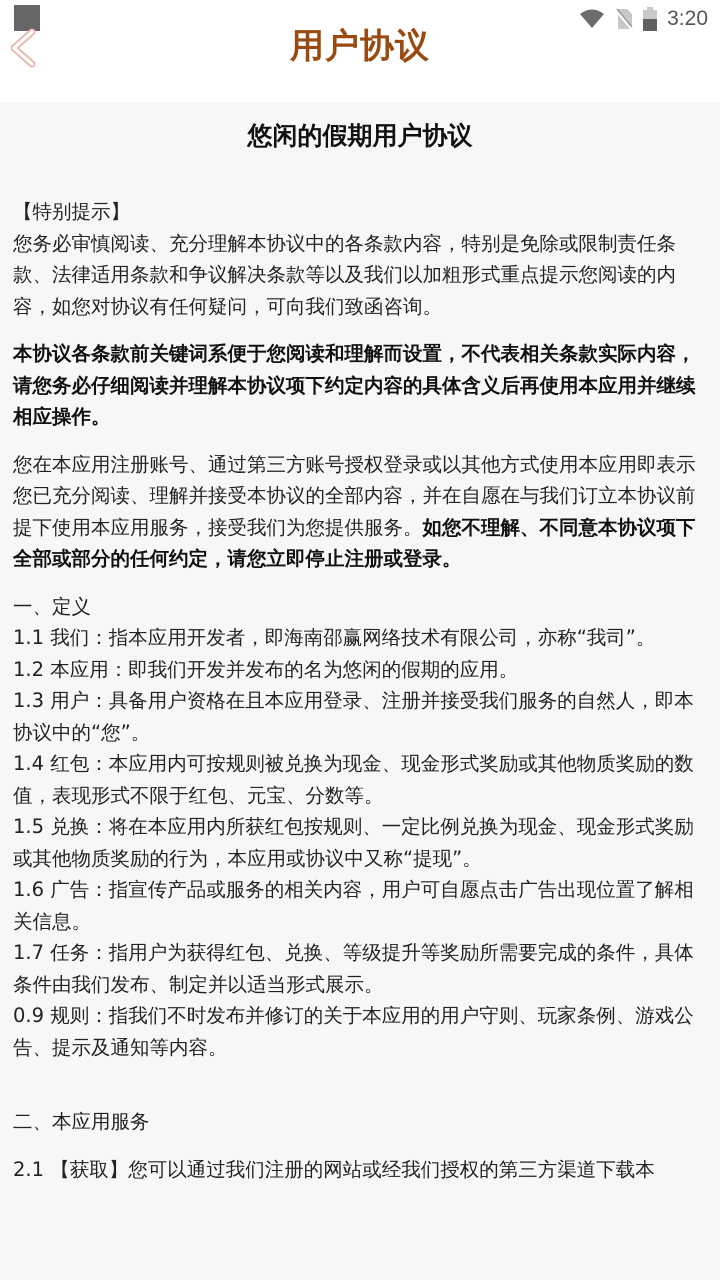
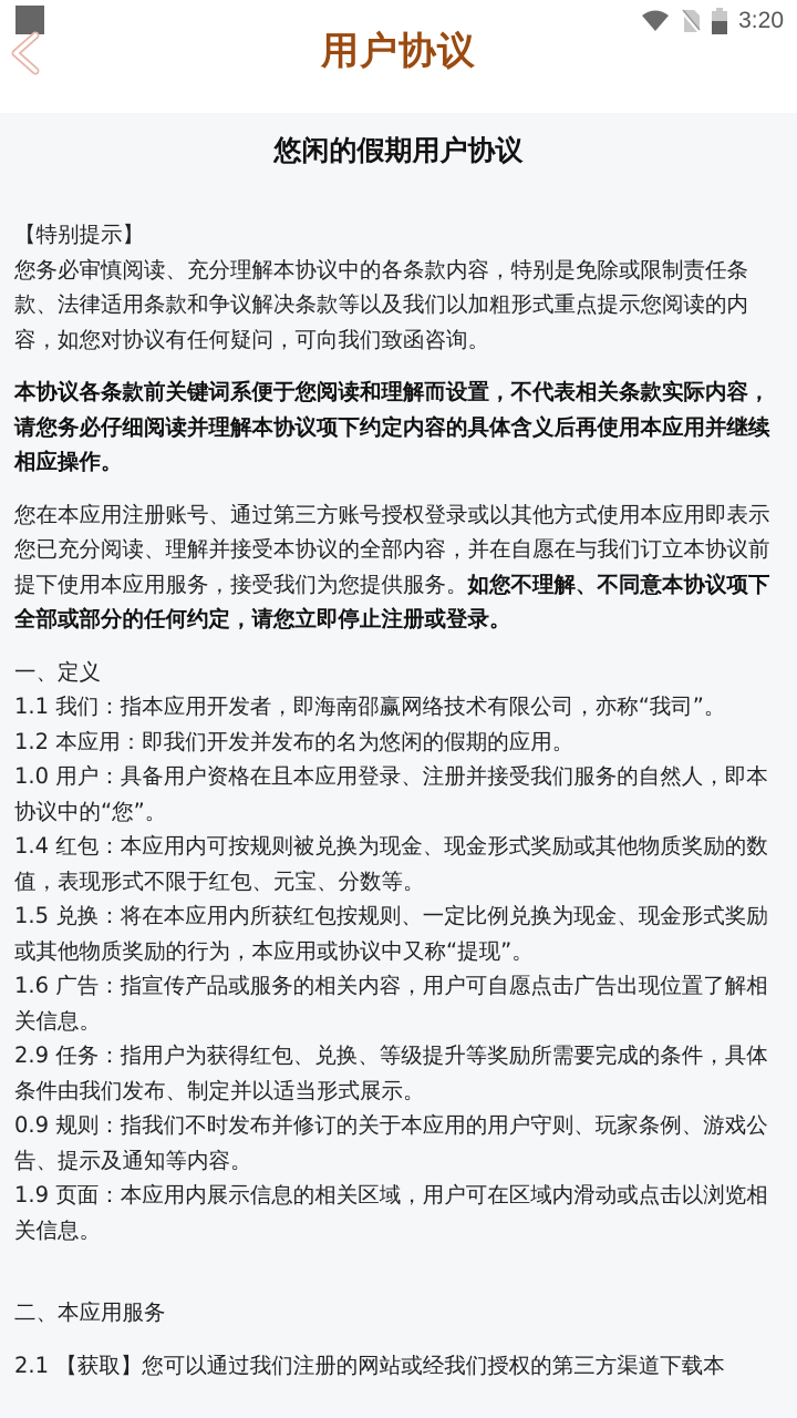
  3:20
  用户协议
  悠闲的假期用户协议
  【特别提示】
  您务必审慎阅读、充分理解本协议中的各条款内容，特别是免除或限制责任条款、法律适用条款和争议解决条款等以及我们以加粗形式重点提示您阅读的内容，如您对协议有任何疑问，可向我们致函咨询。
  本协议各条款前关键词系便于您阅读和理解而设置，不代表相关条款实际内容，请您务必仔细阅读并理解本协议项下约定内容的具体含义后再使用本应用并继续相应操作。
  您在本应用注册账号、通过第三方账号授权登录或以其他方式使用本应用即表示您已充分阅读、理解并接受本协议的全部内容，并在自愿在与我们订立本协议前提下使用本应用服务，接受我们为您提供服务。如您不理解、不同意本协议项下全部或部分的任何约定，请您立即停止注册或登录。
  一、定义
  1.1 我们：指本应用开发者，即海南邵赢网络技术有限公司，亦称“我司”。
  1.2 本应用：即我们开发并发布的名为悠闲的假期的应用。
- 1.3 用户：具备用户资格在且本应用登录、注册并接受我们服务的自然人，即本协议中的“您”。
+ 1.0 用户：具备用户资格在且本应用登录、注册并接受我们服务的自然人，即本协议中的“您”。
  1.4 红包：本应用内可按规则被兑换为现金、现金形式奖励或其他物质奖励的数值，表现形式不限于红包、元宝、分数等。
  1.5 兑换：将在本应用内所获红包按规则、一定比例兑换为现金、现金形式奖励或其他物质奖励的行为，本应用或协议中又称“提现”。
  1.6 广告：指宣传产品或服务的相关内容，用户可自愿点击广告出现位置了解相关信息。
- 1.7 任务：指用户为获得红包、兑换、等级提升等奖励所需要完成的条件，具体条件由我们发布、制定并以适当形式展示。
+ 2.9 任务：指用户为获得红包、兑换、等级提升等奖励所需要完成的条件，具体条件由我们发布、制定并以适当形式展示。
  0.9 规则：指我们不时发布并修订的关于本应用的用户守则、玩家条例、游戏公告、提示及通知等内容。
+ 1.9 页面：本应用内展示信息的相关区域，用户可在区域内滑动或点击以浏览相关信息。
  二、本应用服务
  2.1 【获取】您可以通过我们注册的网站或经我们授权的第三方渠道下载本
